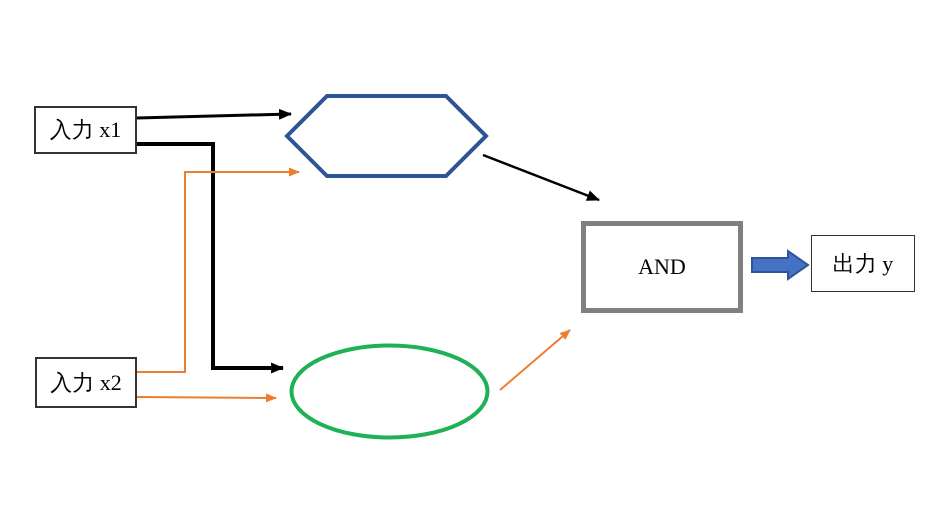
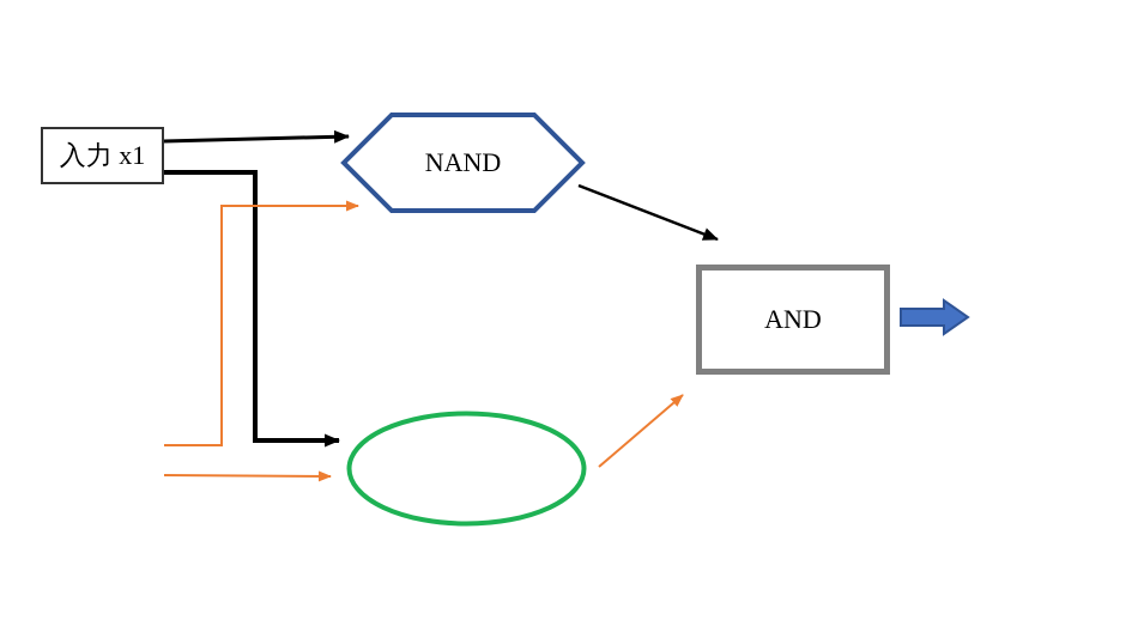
  入力 x1
- 入力 x2
- 出力 y
  AND
+ NAND
